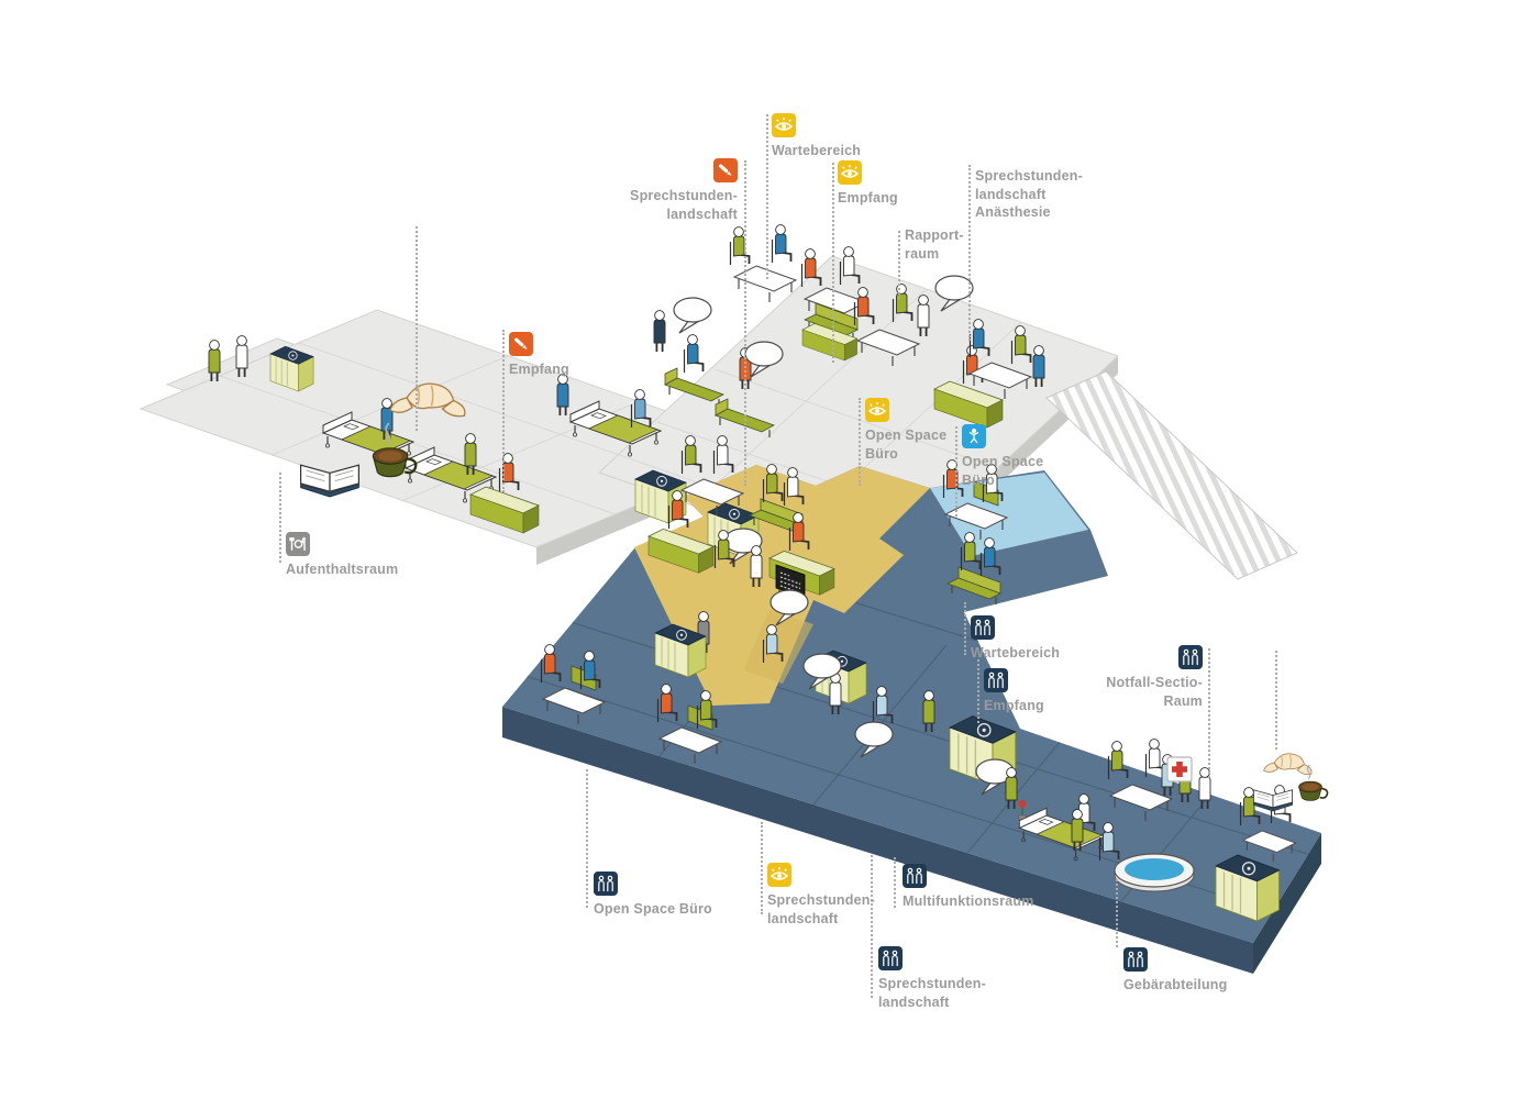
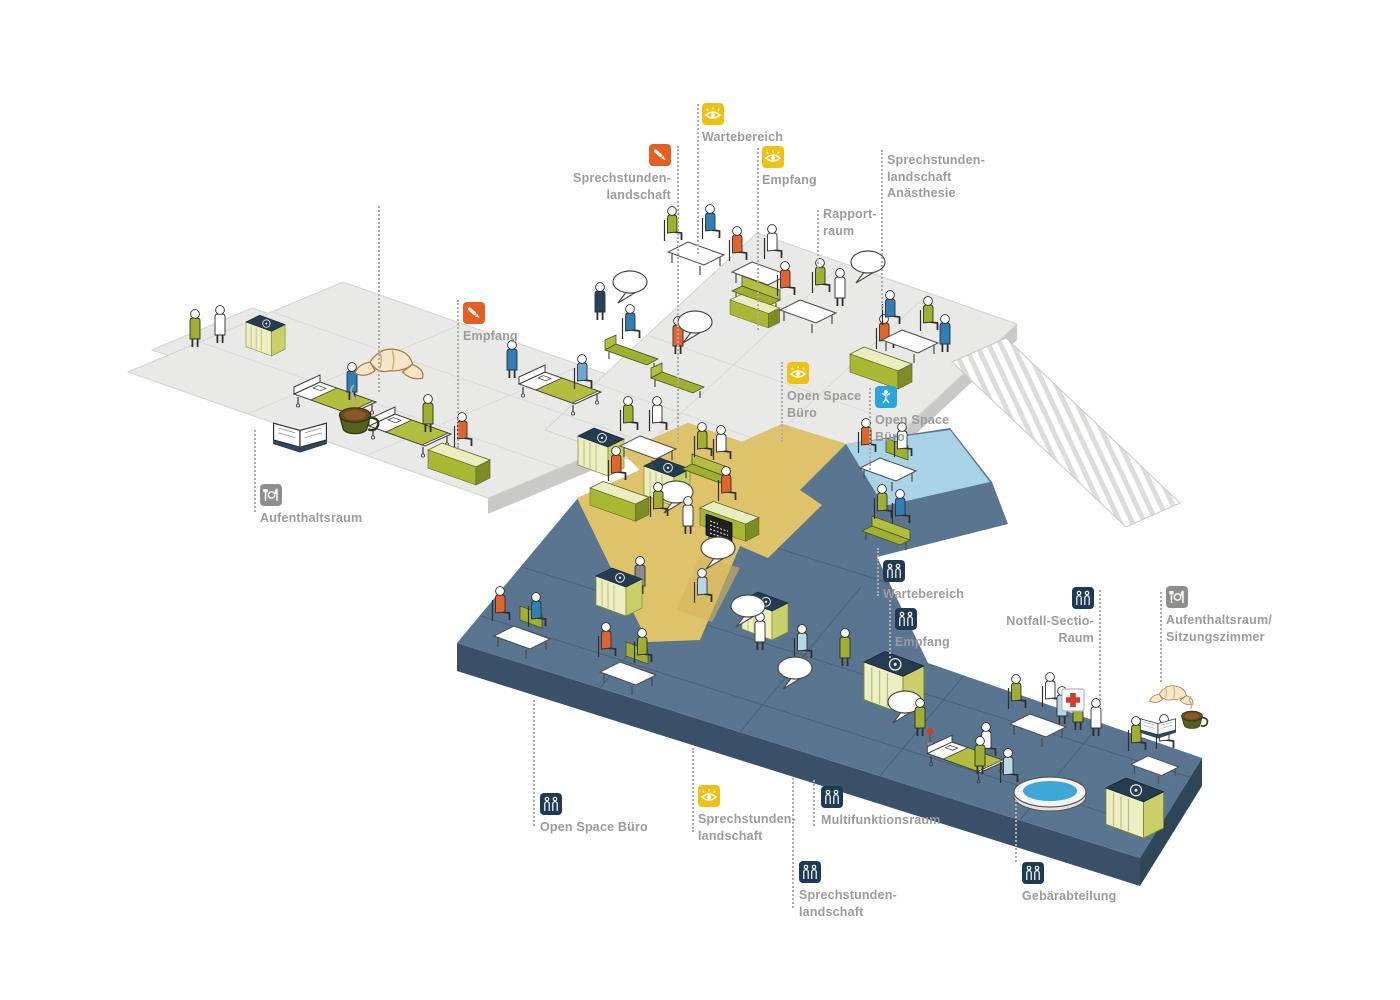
  Wartebereich
  Sprechstunden-
  landschaft
  Empfang
  Sprechstunden-
  landschaft
  Anästhesie
  Rapport-
  raum
  Empfang
  Open Space
  Büro
  Open Space
  Büro
  Aufenthaltsraum
  Wartebereich
  Empfang
  Notfall-Sectio-
  Raum
+ Aufenthaltsraum/
+ Sitzungszimmer
  Open Space Büro
  Sprechstunden-
  landschaft
  Multifunktionsraum
  Sprechstunden-
  landschaft
  Gebärabteilung
